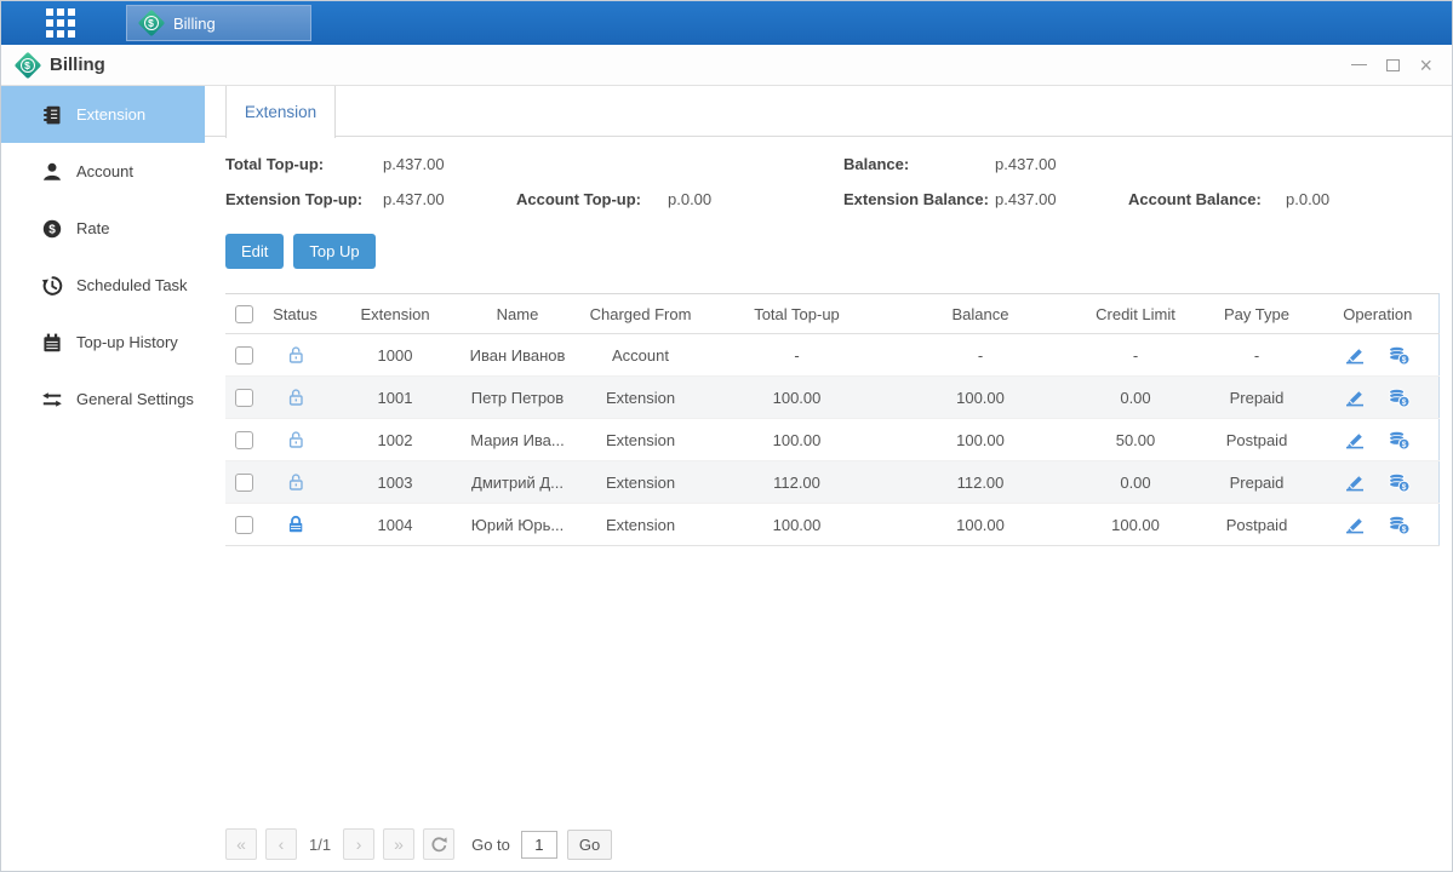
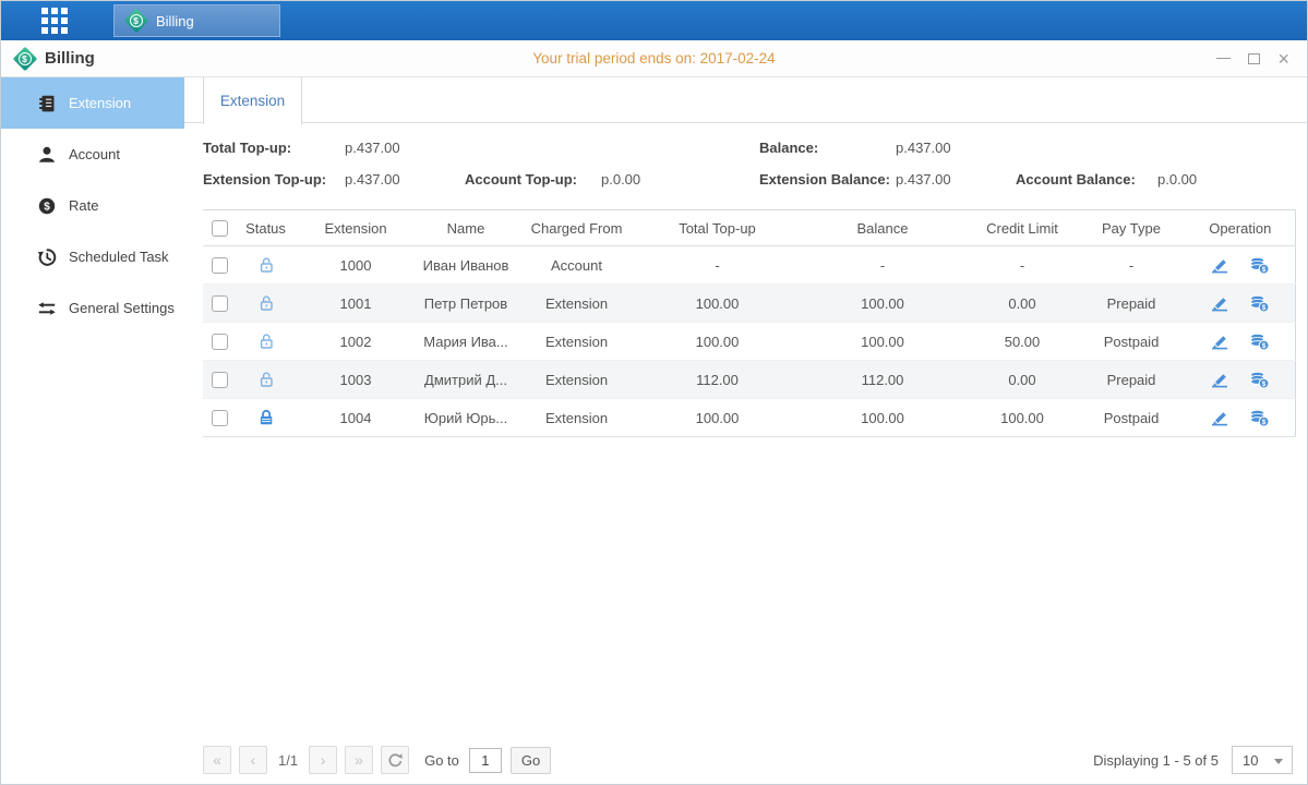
  $
  Billing
  $
  Billing
+ Your trial period ends on: 2017-02-24
  ×
  Extension
  Account
  $
  Rate
  Scheduled Task
- Top-up History
  General Settings
  Extension
  Total Top-up:
  p.437.00
  Balance:
  p.437.00
  Extension Top-up:
  p.437.00
  Account Top-up:
  p.0.00
  Extension Balance:
  p.437.00
  Account Balance:
  p.0.00
- Edit
- Top Up
  	Status	Extension	Name	Charged From	Total Top-up	Balance	Credit Limit	Pay Type	Operation
  		1000	Иван Иванов	Account	-	-	-	-
  		1001	Петр Петров	Extension	100.00	100.00	0.00	Prepaid
  		1002	Мария Ива...	Extension	100.00	100.00	50.00	Postpaid
  		1003	Дмитрий Д...	Extension	112.00	112.00	0.00	Prepaid
  		1004	Юрий Юрь...	Extension	100.00	100.00	100.00	Postpaid
  «
  ‹
  1/1
  ›
  »
  Go to
  1
  Go
+ Displaying 1 - 5 of 5
+ 10
